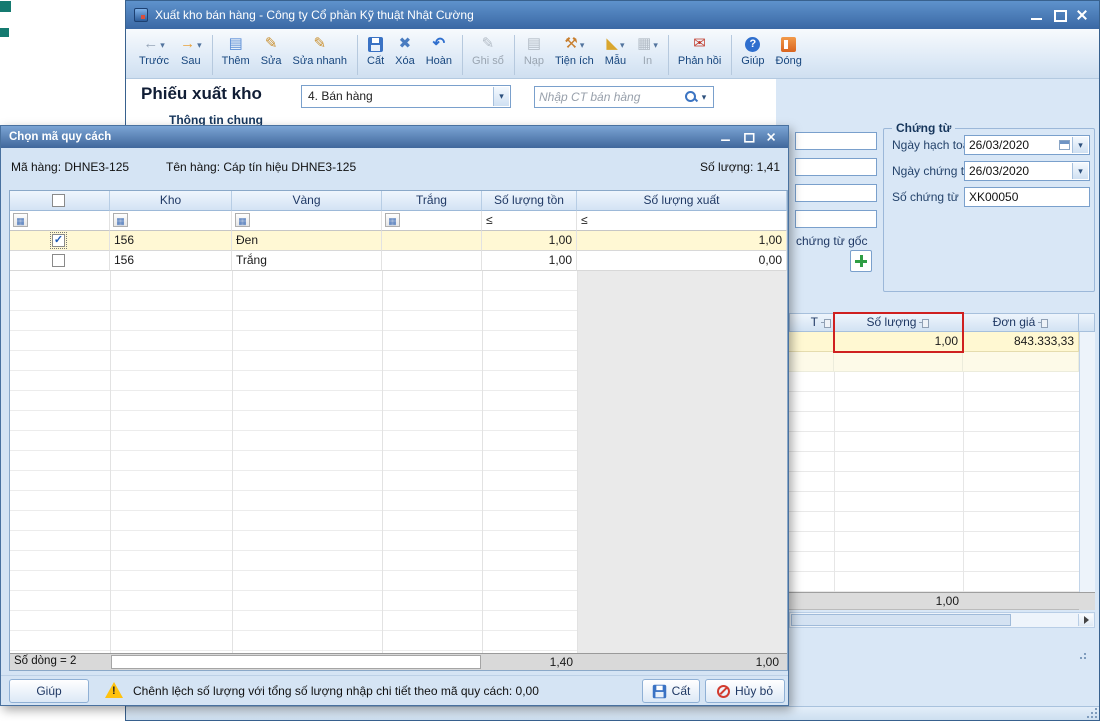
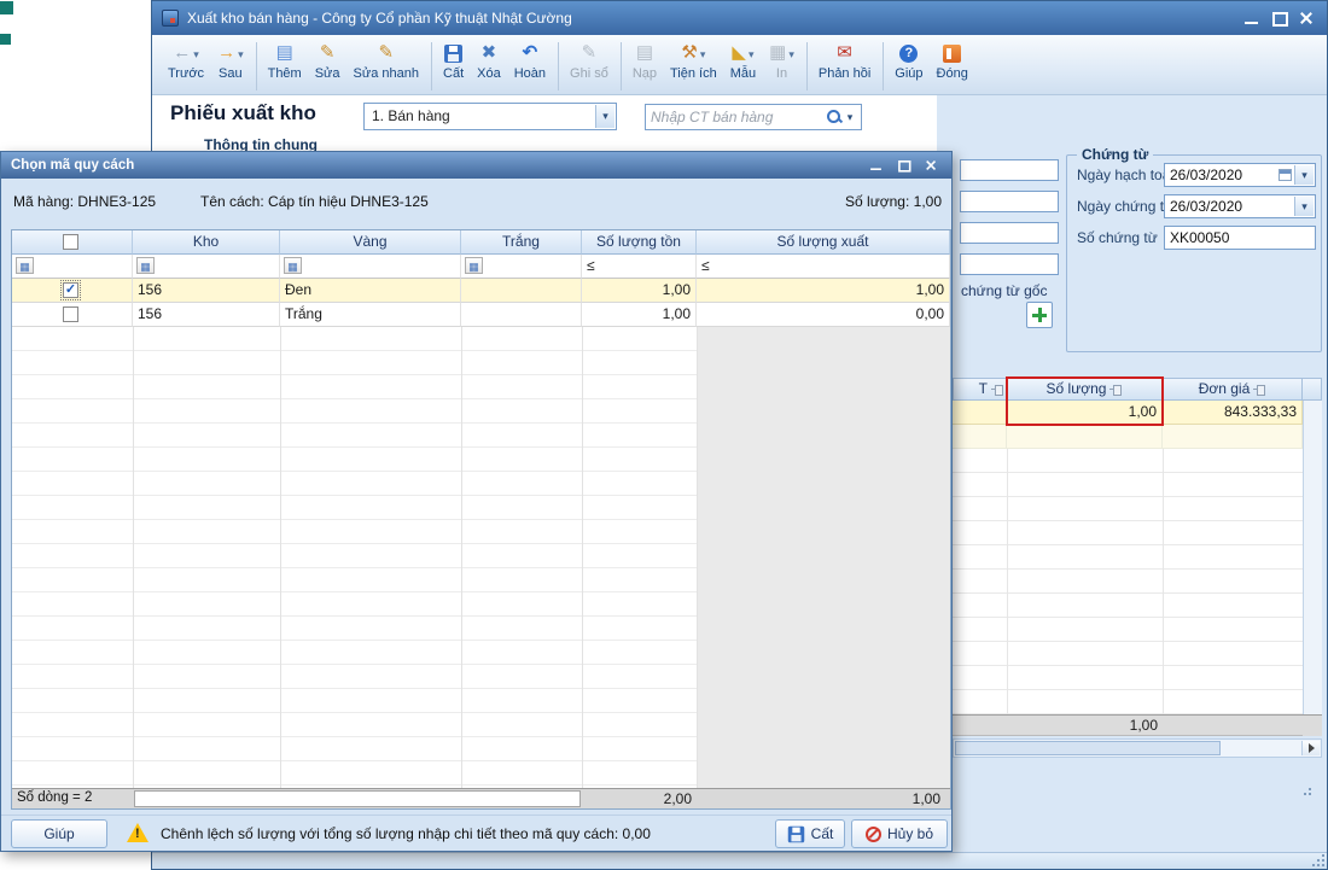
  Xuất kho bán hàng - Công ty Cổ phần Kỹ thuật Nhật Cường
  ←
  Trước
  →
  Sau
  ▤
  Thêm
  ✎
  Sửa
  ✎
  Sửa nhanh
  Cất
  ✖
  Xóa
  ↶
  Hoàn
  ✎
  Ghi sổ
  ▤
  Nạp
  ⚒
  Tiện ích
  ◣
  Mẫu
  ▦
  In
  ✉
  Phản hồi
  ?
  Giúp
  Đóng
  Phiếu xuất kho
- 4. Bán hàng
+ 1. Bán hàng
  Nhập CT bán hàng
  ▾
  Thông tin chung
  chứng từ gốc
  Chứng từ
  Ngày hạch to
  26/03/2020
  Ngày chứng t
  26/03/2020
  Số chứng từ
  XK00050
  T
  Số lượng
  Đơn giá
  1,00
  843.333,33
  1,00
  Chọn mã quy cách
  Mã hàng: DHNE3-125
- Tên hàng: Cáp tín hiệu DHNE3-125
+ Tên cách: Cáp tín hiệu DHNE3-125
- Số lượng: 1,41
+ Số lượng: 1,00
  Kho
  Vàng
  Trắng
  Số lượng tồn
  Số lượng xuất
  ≤
  ≤
  ✓
  156
  Đen
  1,00
  1,00
  156
  Trắng
  1,00
  0,00
  Số dòng = 2
- 1,40
+ 2,00
  1,00
  Giúp
  Chênh lệch số lượng với tổng số lượng nhập chi tiết theo mã quy cách: 0,00
  Cất
  Hủy bỏ
